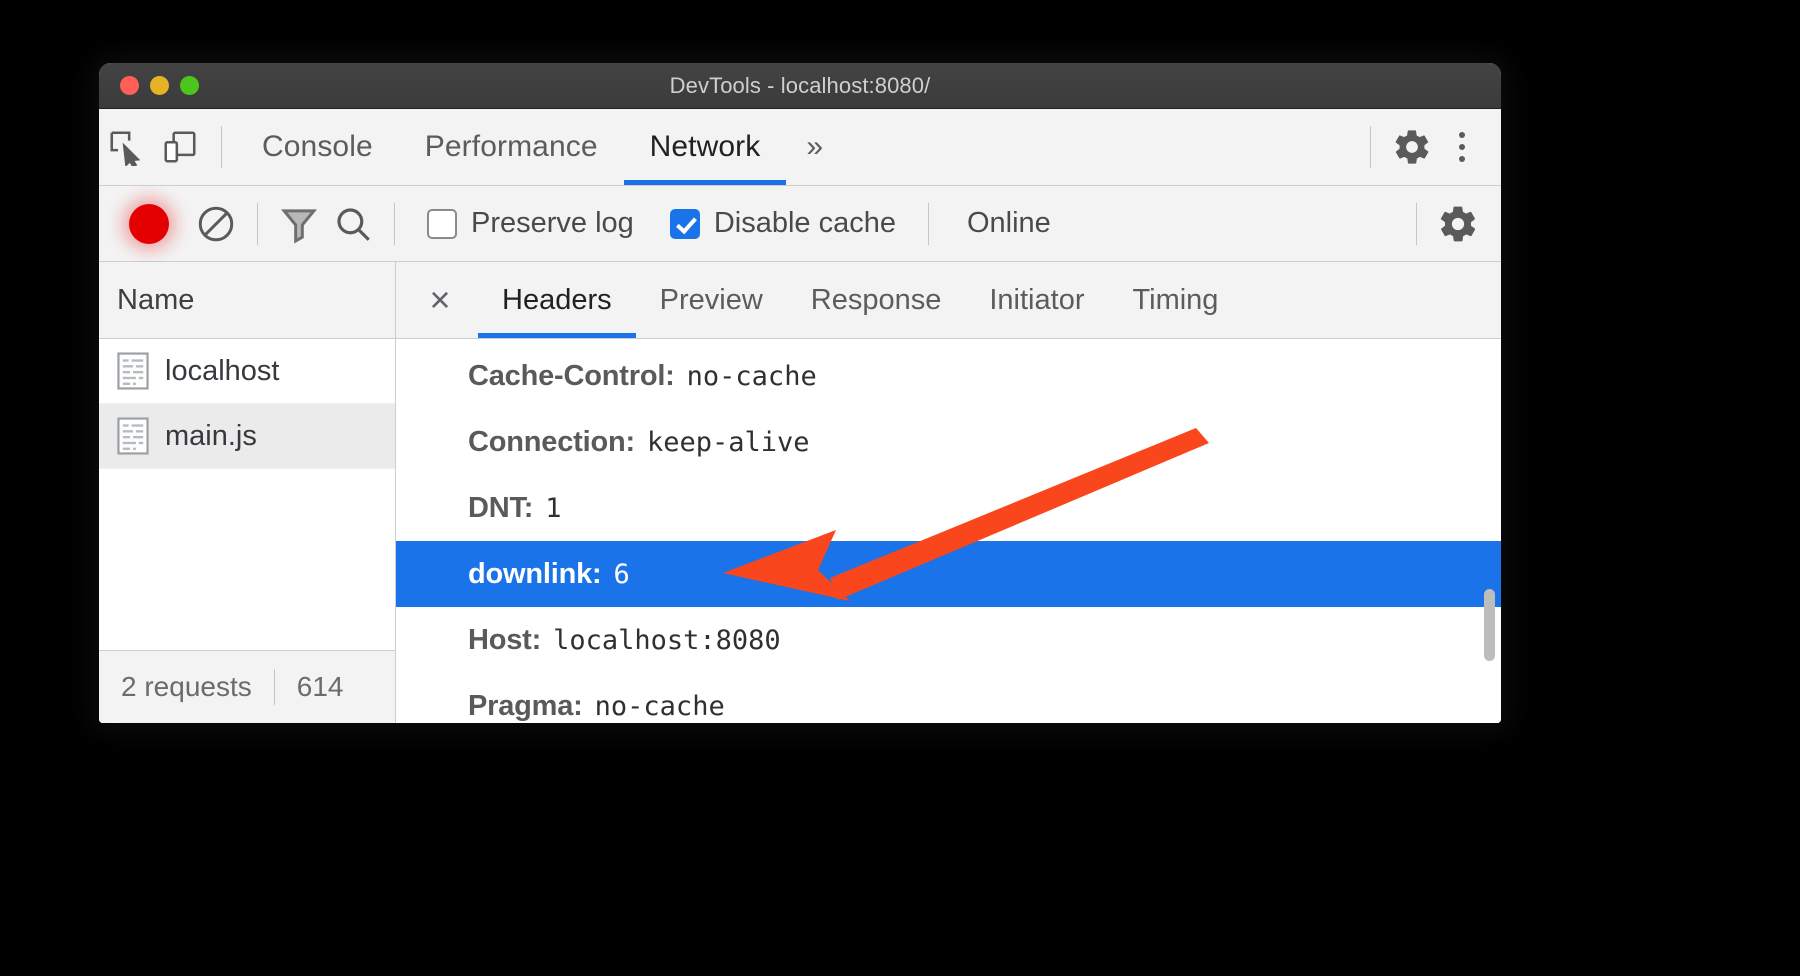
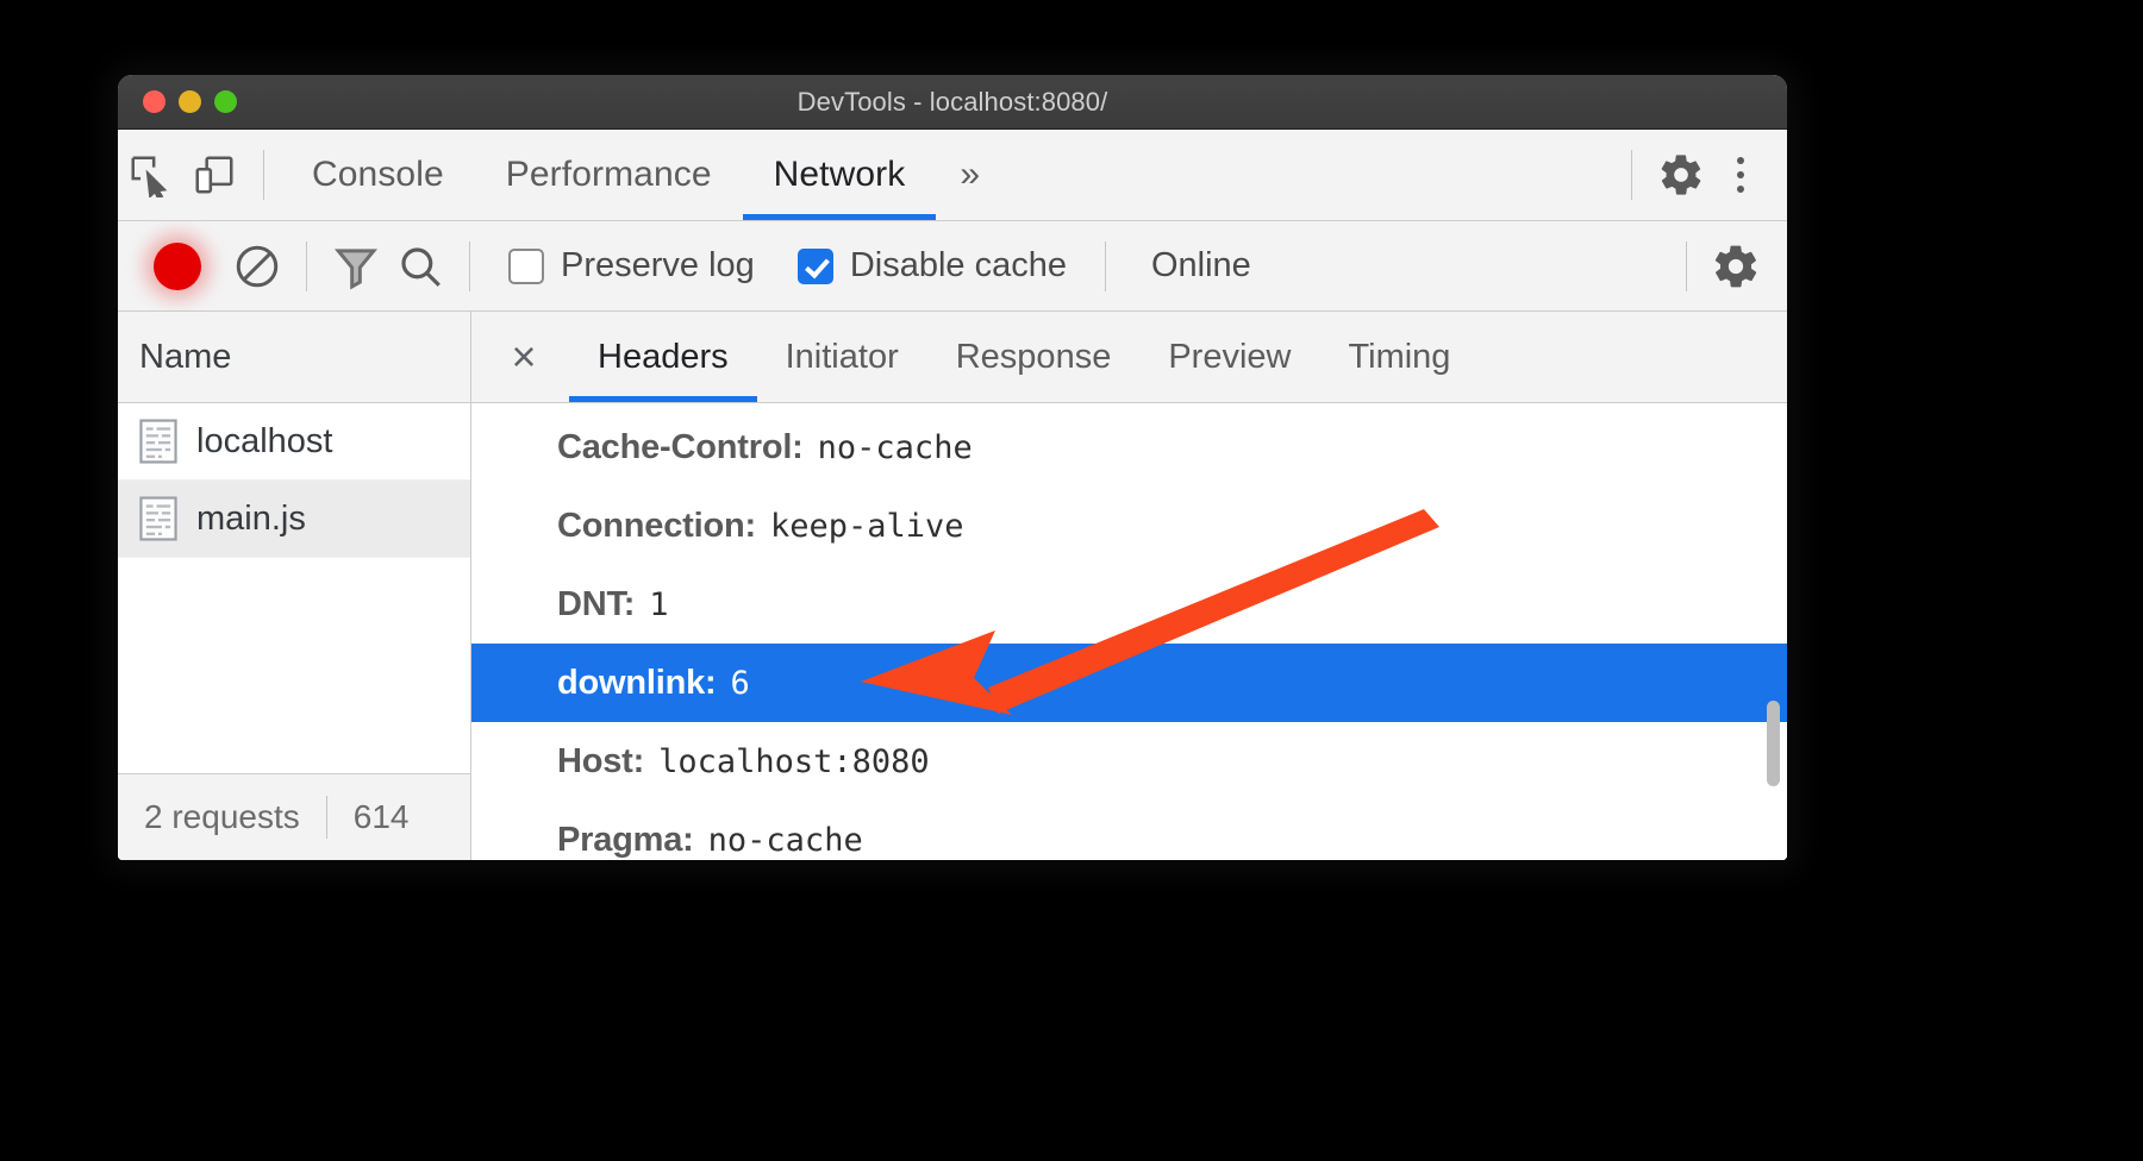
  DevTools - localhost:8080/
  Console
  Performance
  Network
  »
  Preserve log
  Disable cache
  Online
  Name
  localhost
  main.js
  2 requests
  614
  ×
  Headers
- Preview
+ Initiator
  Response
- Initiator
+ Preview
  Timing
  Cache-Control:
  no-cache
  Connection:
  keep-alive
  DNT:
  1
  downlink:
  6
  Host:
  localhost:8080
  Pragma:
  no-cache
